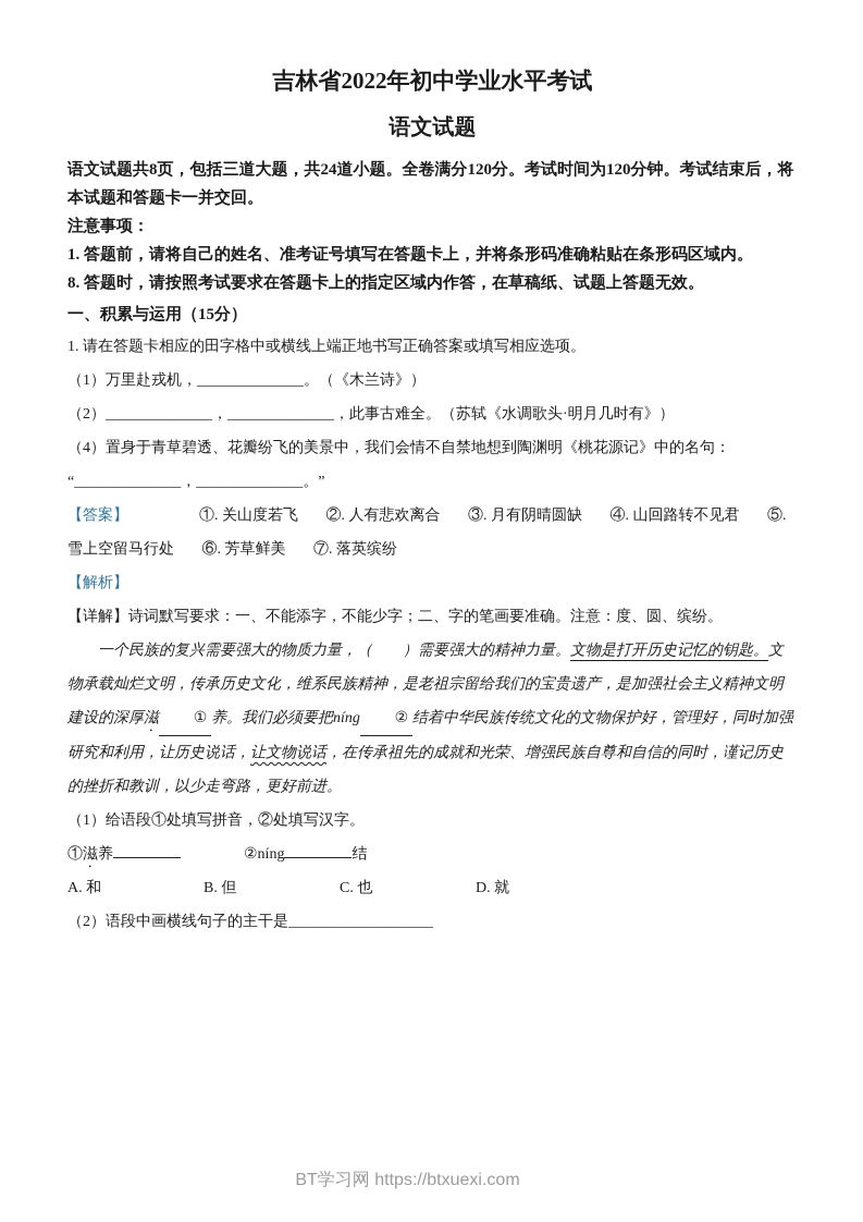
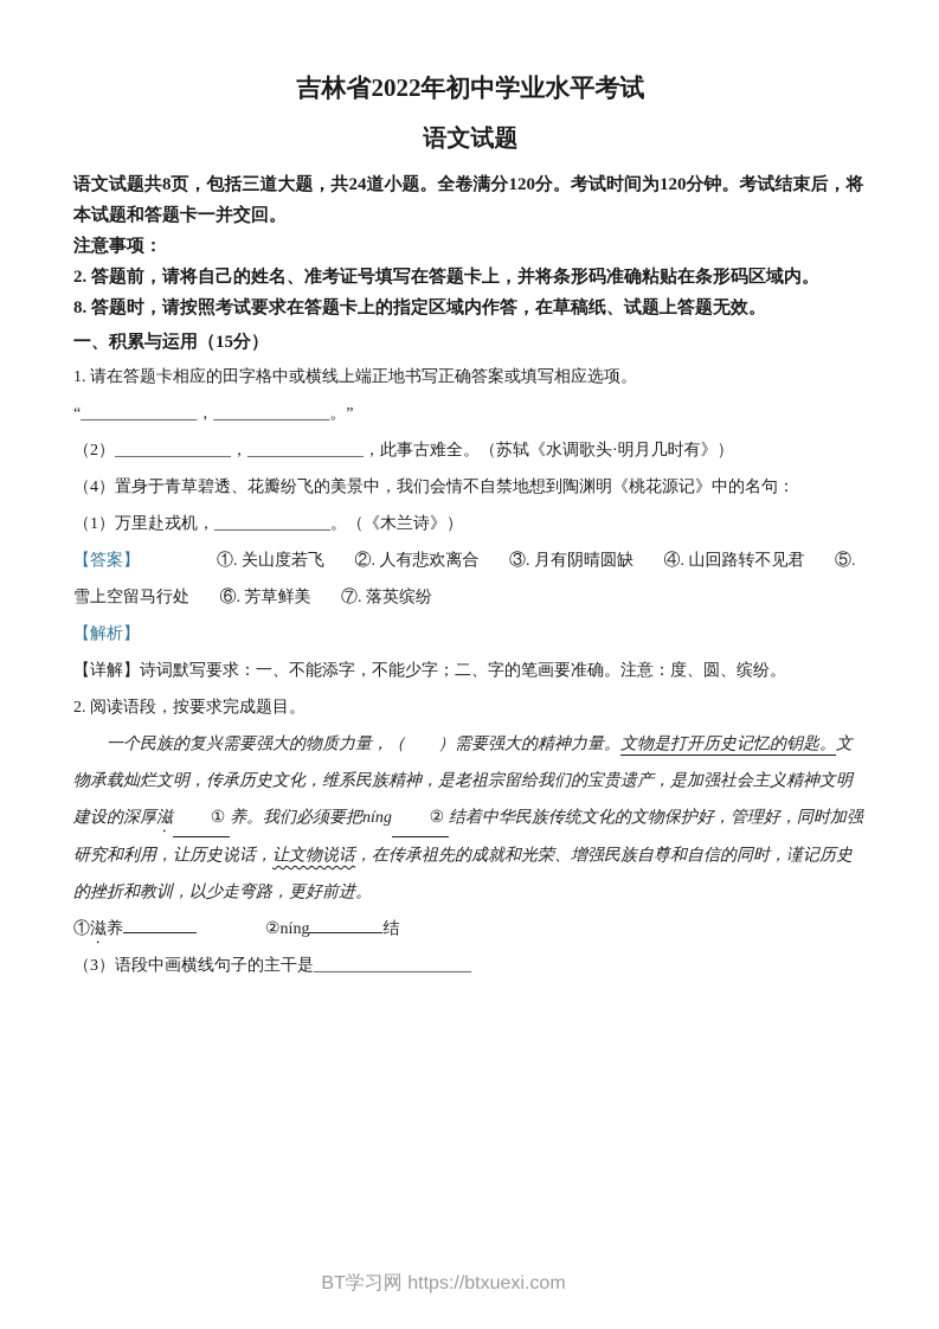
  吉林省2022年初中学业水平考试
  语文试题
  语文试题共8页，包括三道大题，共24道小题。全卷满分120分。考试时间为120分钟。考试结束后，将本试题和答题卡一并交回。
  注意事项：
- 1. 答题前，请将自己的姓名、准考证号填写在答题卡上，并将条形码准确粘贴在条形码区域内。
+ 2. 答题前，请将自己的姓名、准考证号填写在答题卡上，并将条形码准确粘贴在条形码区域内。
  8. 答题时，请按照考试要求在答题卡上的指定区域内作答，在草稿纸、试题上答题无效。
  一、积累与运用（15分）
  1. 请在答题卡相应的田字格中或横线上端正地书写正确答案或填写相应选项。
- （1）万里赴戎机，______________。（《木兰诗》）
+ “______________，______________。”
  （2）______________，______________，此事古难全。（苏轼《水调歌头·明月几时有》）
  （4）置身于青草碧透、花瓣纷飞的美景中，我们会情不自禁地想到陶渊明《桃花源记》中的名句：
- “______________，______________。”
+ （1）万里赴戎机，______________。（《木兰诗》）
  【答案】 ①. 关山度若飞 ②. 人有悲欢离合 ③. 月有阴晴圆缺 ④. 山回路转不见君 ⑤. 雪上空留马行处 ⑥. 芳草鲜美 ⑦. 落英缤纷
  【解析】
  【详解】诗词默写要求：一、不能添字，不能少字；二、字的笔画要准确。注意：度、圆、缤纷。
+ 2. 阅读语段，按要求完成题目。
  一个民族的复兴需要强大的物质力量，（ ）需要强大的精神力量。文物是打开历史记忆的钥匙。文物承载灿烂文明，传承历史文化，维系民族精神，是老祖宗留给我们的宝贵遗产，是加强社会主义精神文明建设的深厚滋 ① 养。我们必须要把níng ② 结着中华民族传统文化的文物保护好，管理好，同时加强研究和利用，让历史说话，让文物说话，在传承祖先的成就和光荣、增强民族自尊和自信的同时，谨记历史的挫折和教训，以少走弯路，更好前进。
- （1）给语段①处填写拼音，②处填写汉字。
  ①滋养 ②níng 结
- A. 和
- B. 但
- C. 也
- D. 就
- （2）语段中画横线句子的主干是___________________
+ （3）语段中画横线句子的主干是___________________
  BT学习网 https://btxuexi.com
